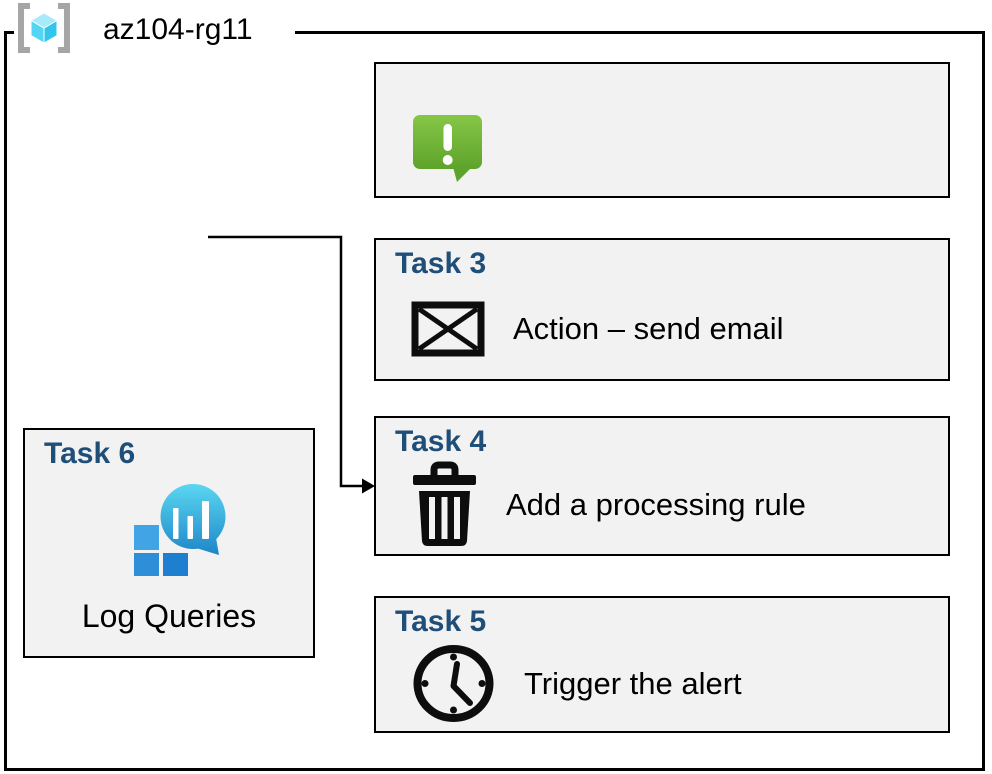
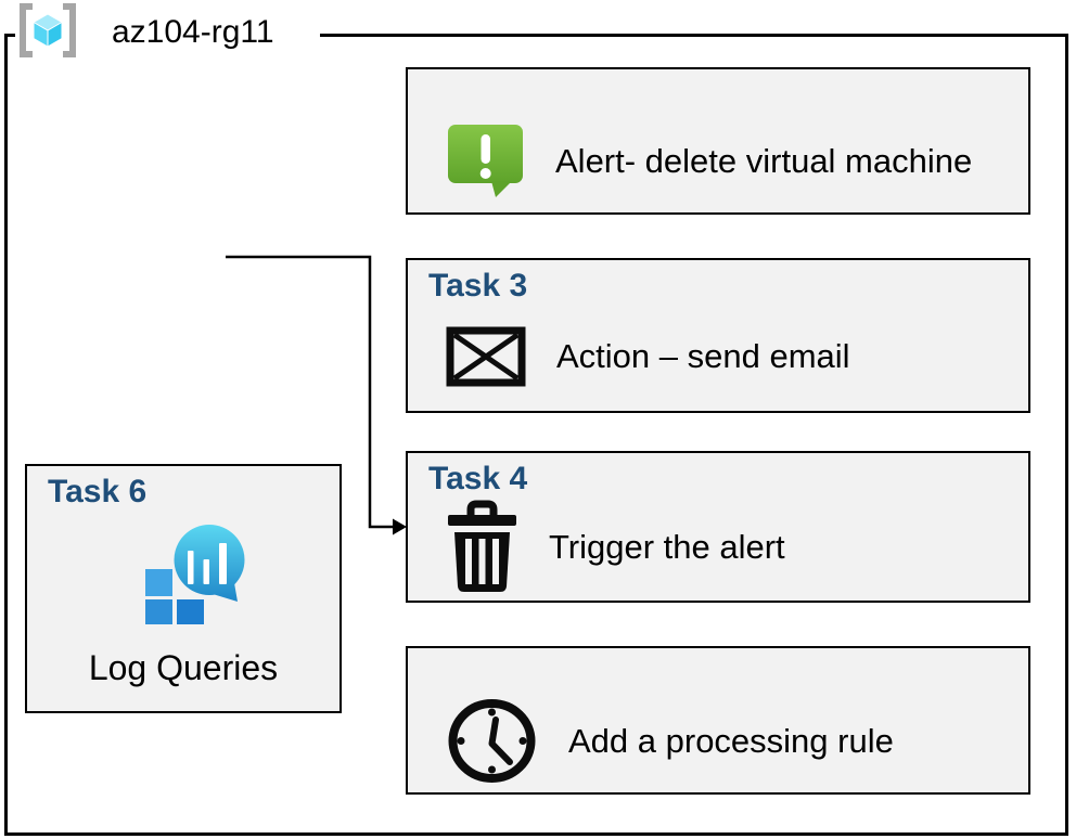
  az104-rg11
  Task 6
  Log Queries
+ Alert- delete virtual machine
  Task 3
  Action – send email
  Task 4
- Add a processing rule
+ Trigger the alert
- Task 5
- Trigger the alert
+ Add a processing rule
